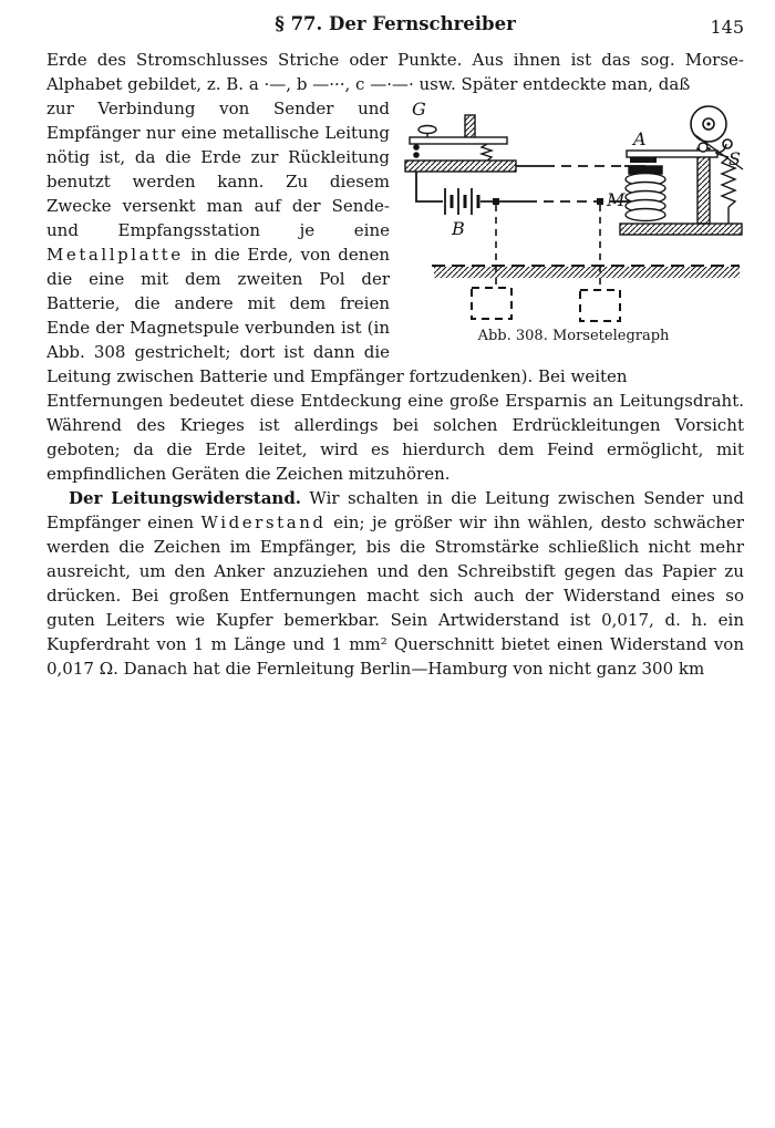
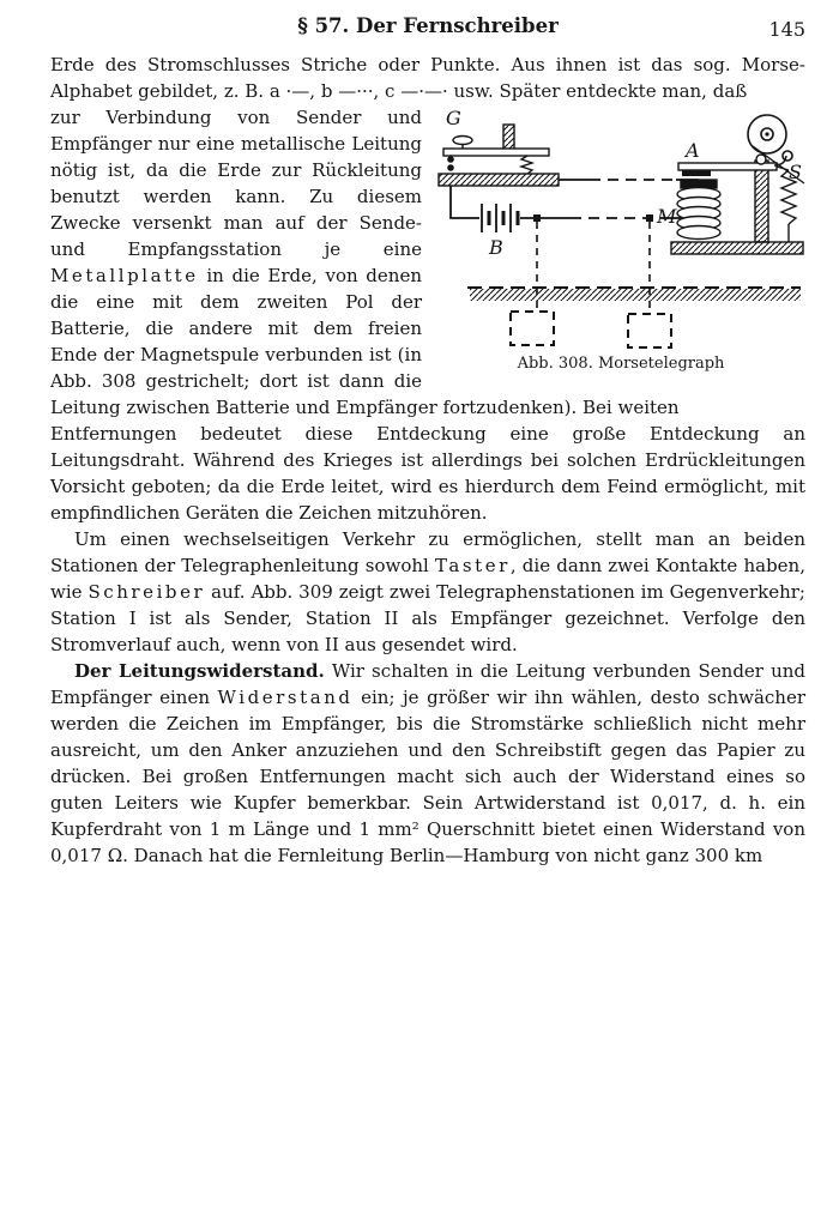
- § 77. Der Fernschreiber
+ § 57. Der Fernschreiber
  145
  Erde des Stromschlusses Striche oder Punkte. Aus ihnen ist das sog. Morse-Alphabet gebildet, z. B. a ·—, b —···, c —·—· usw. Später entdeckte man, daß
  G
  B
  M
  A
  S
  Abb. 308. Morsetelegraph
  zur Verbindung von Sender und Empfänger nur eine metallische Leitung nötig ist, da die Erde zur Rückleitung benutzt werden kann. Zu diesem Zwecke versenkt man auf der Sende- und Empfangsstation je eine Metallplatte in die Erde, von denen die eine mit dem zweiten Pol der Batterie, die andere mit dem freien Ende der Magnetspule verbunden ist (in Abb. 308 gestrichelt; dort ist dann die Leitung zwischen Batterie und Empfänger fortzudenken). Bei weiten
- Entfernungen bedeutet diese Entdeckung eine große Ersparnis an Leitungsdraht. Während des Krieges ist allerdings bei solchen Erdrückleitungen Vorsicht geboten; da die Erde leitet, wird es hierdurch dem Feind ermöglicht, mit empfindlichen Geräten die Zeichen mitzuhören.
+ Entfernungen bedeutet diese Entdeckung eine große Entdeckung an Leitungsdraht. Während des Krieges ist allerdings bei solchen Erdrückleitungen Vorsicht geboten; da die Erde leitet, wird es hierdurch dem Feind ermöglicht, mit empfindlichen Geräten die Zeichen mitzuhören.
+ Um einen wechselseitigen Verkehr zu ermöglichen, stellt man an beiden Stationen der Telegraphenleitung sowohl Taster, die dann zwei Kontakte haben, wie Schreiber auf. Abb. 309 zeigt zwei Telegraphenstationen im Gegenverkehr; Station I ist als Sender, Station II als Empfänger gezeichnet. Verfolge den Stromverlauf auch, wenn von II aus gesendet wird.
- Der Leitungswiderstand. Wir schalten in die Leitung zwischen Sender und Empfänger einen Widerstand ein; je größer wir ihn wählen, desto schwächer werden die Zeichen im Empfänger, bis die Stromstärke schließlich nicht mehr ausreicht, um den Anker anzuziehen und den Schreibstift gegen das Papier zu drücken. Bei großen Entfernungen macht sich auch der Widerstand eines so guten Leiters wie Kupfer bemerkbar. Sein Artwiderstand ist 0,017, d. h. ein Kupferdraht von 1 m Länge und 1 mm² Querschnitt bietet einen Widerstand von 0,017 Ω. Danach hat die Fernleitung Berlin—Hamburg von nicht ganz 300 km
+ Der Leitungswiderstand. Wir schalten in die Leitung verbunden Sender und Empfänger einen Widerstand ein; je größer wir ihn wählen, desto schwächer werden die Zeichen im Empfänger, bis die Stromstärke schließlich nicht mehr ausreicht, um den Anker anzuziehen und den Schreibstift gegen das Papier zu drücken. Bei großen Entfernungen macht sich auch der Widerstand eines so guten Leiters wie Kupfer bemerkbar. Sein Artwiderstand ist 0,017, d. h. ein Kupferdraht von 1 m Länge und 1 mm² Querschnitt bietet einen Widerstand von 0,017 Ω. Danach hat die Fernleitung Berlin—Hamburg von nicht ganz 300 km
